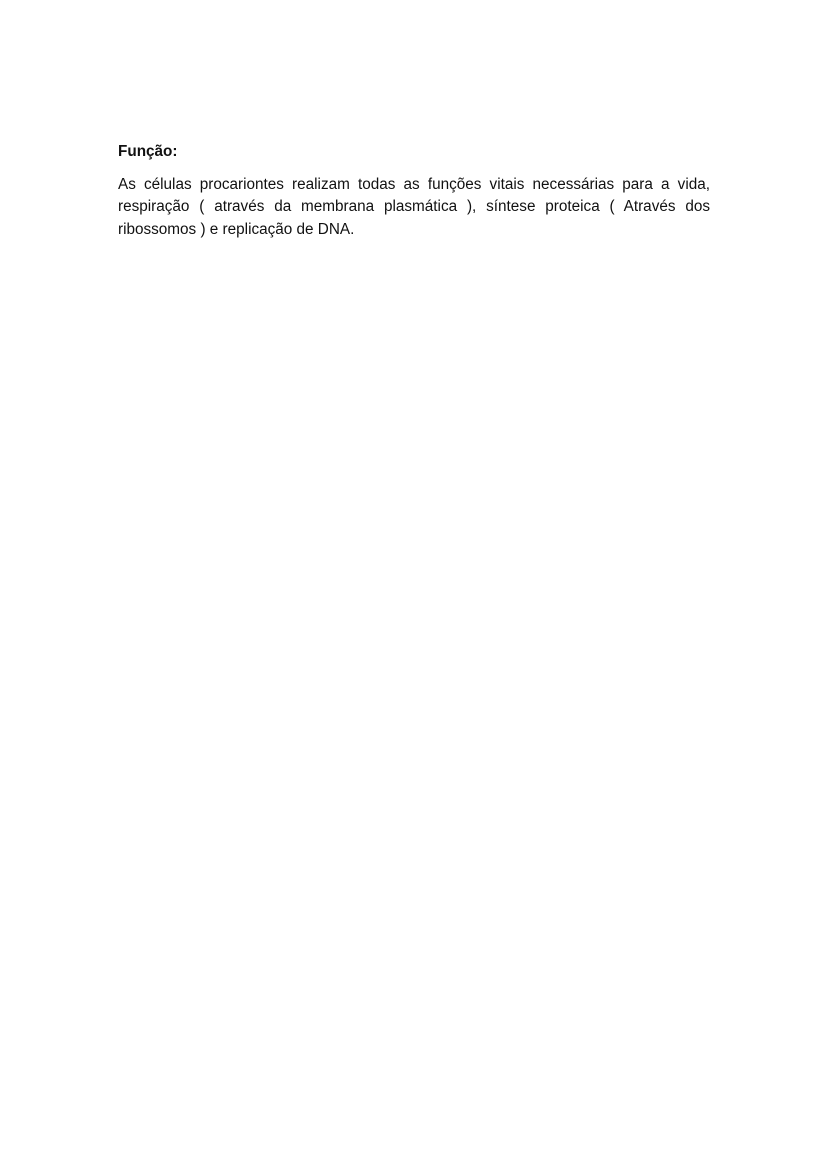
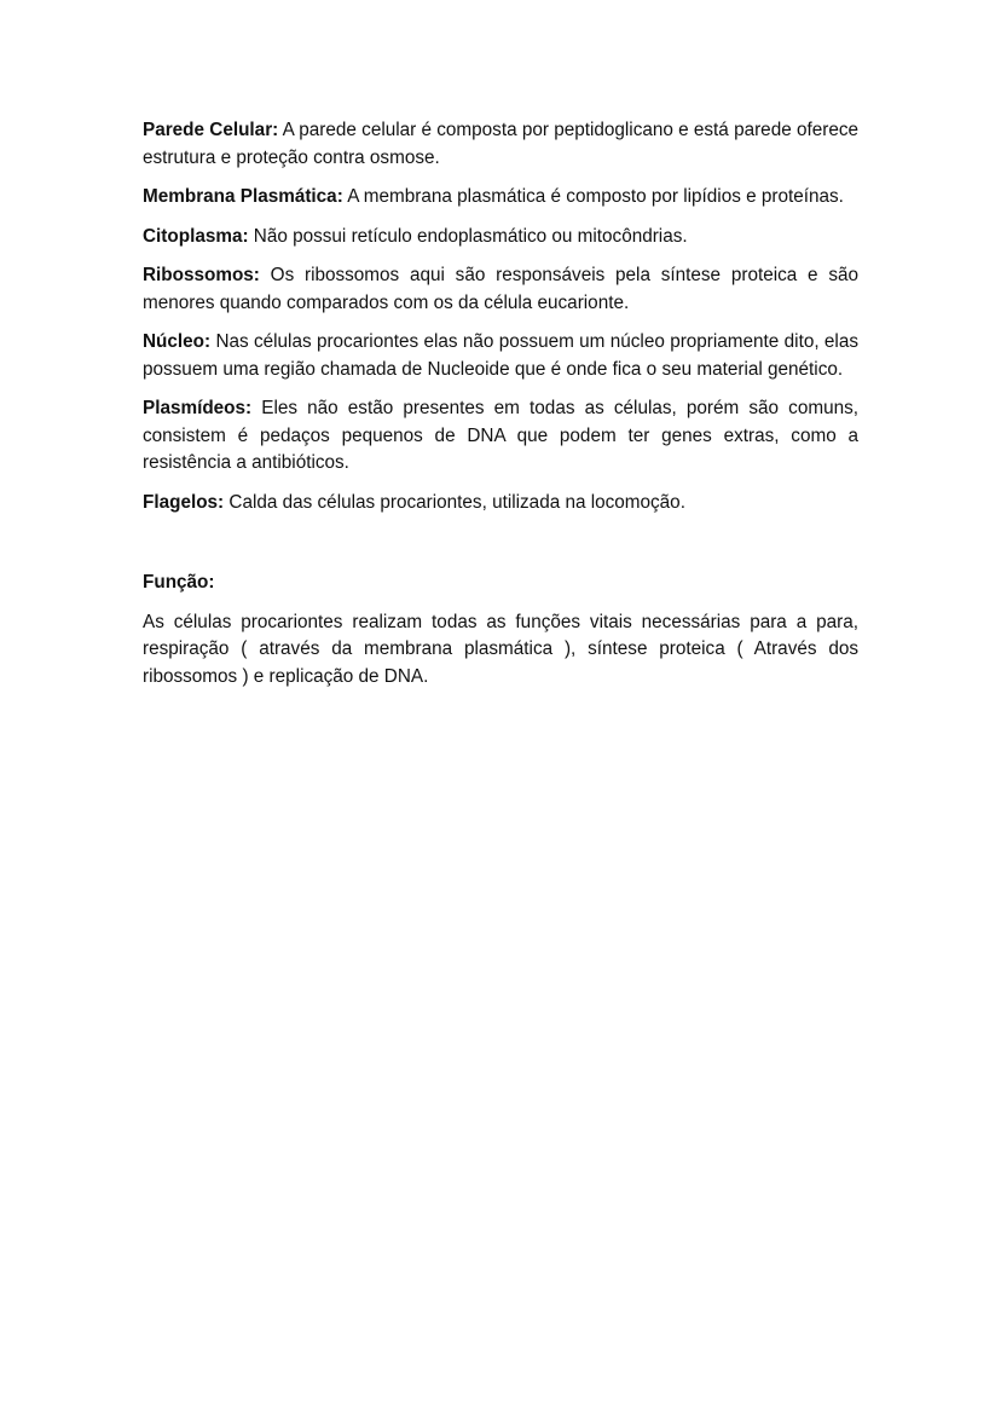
+ Parede Celular: A parede celular é composta por peptidoglicano e está parede oferece estrutura e proteção contra osmose.
+ Membrana Plasmática: A membrana plasmática é composto por lipídios e proteínas.
+ Citoplasma: Não possui retículo endoplasmático ou mitocôndrias.
+ Ribossomos: Os ribossomos aqui são responsáveis pela síntese proteica e são menores quando comparados com os da célula eucarionte.
+ Núcleo: Nas células procariontes elas não possuem um núcleo propriamente dito, elas possuem uma região chamada de Nucleoide que é onde fica o seu material genético.
+ Plasmídeos: Eles não estão presentes em todas as células, porém são comuns, consistem é pedaços pequenos de DNA que podem ter genes extras, como a resistência a antibióticos.
+ Flagelos: Calda das células procariontes, utilizada na locomoção.
  Função:
- As células procariontes realizam todas as funções vitais necessárias para a vida, respiração ( através da membrana plasmática ), síntese proteica ( Através dos ribossomos ) e replicação de DNA.
+ As células procariontes realizam todas as funções vitais necessárias para a para, respiração ( através da membrana plasmática ), síntese proteica ( Através dos ribossomos ) e replicação de DNA.
